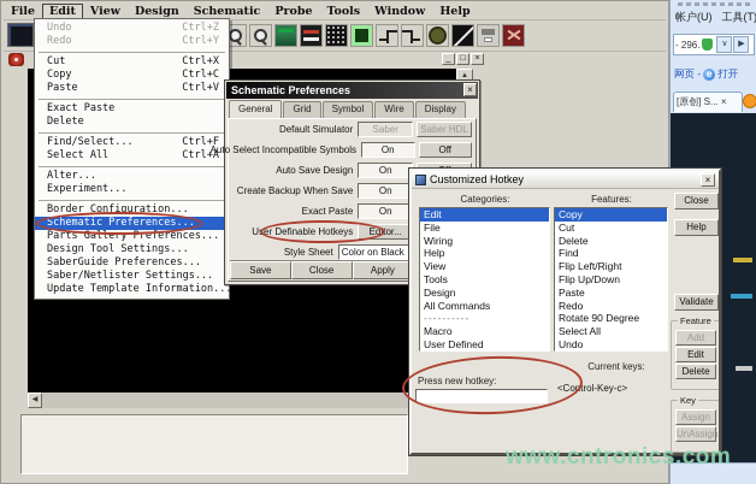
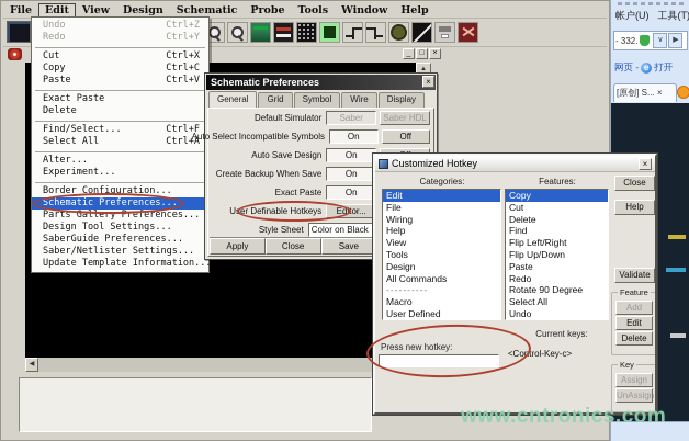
  File
  Edit
  View
  Design
  Schematic
  Probe
  Tools
  Window
  Help
  Undo
  Ctrl+Z
  Redo
  Ctrl+Y
  Cut
  Ctrl+X
  Copy
  Ctrl+C
  Paste
  Ctrl+V
  Exact Paste
  Delete
  Find/Select...
  Ctrl+F
  Select All
  Ctrl+A
  Alter...
  Experiment...
  Border Configuration...
  Schematic Preferences...
  Parts Gallery Preferences...
  Design Tool Settings...
  SaberGuide Preferences...
  Saber/Netlister Settings...
  Update Template Information...
  Schematic Preferences
  ×
  General
  Grid
  Symbol
  Wire
  Display
  Default Simulator
  Saber
  Saber HDL
  Auto Select Incompatible Symbols
  On
  Off
  Auto Save Design
  On
  Create Backup When Save
  On
  Exact Paste
  On
  User Definable Hotkeys
  Editor...
  Style Sheet
  Color on Black
- Save
+ Apply
  Close
- Apply
+ Save
  Customized Hotkey
  ×
  Categories:
  Features:
  Edit
  File
  Wiring
  Help
  View
  Tools
  Design
  All Commands
  ----------
  Macro
  User Defined
  Copy
  Cut
  Delete
  Find
  Flip Left/Right
  Flip Up/Down
  Paste
  Redo
  Rotate 90 Degree
  Select All
  Undo
  Current keys:
  Press new hotkey:
  <Control-Key-c>
  Close
  Help
  Validate
  Feature
  Add
  Edit
  Delete
  Key
  Assign
  UnAssign
  帐户(U) 工具(T)
- - 296.
+ - 332.
  网页 -
  e
  打开
  [原创] S... ×
  www.cntronics.com
